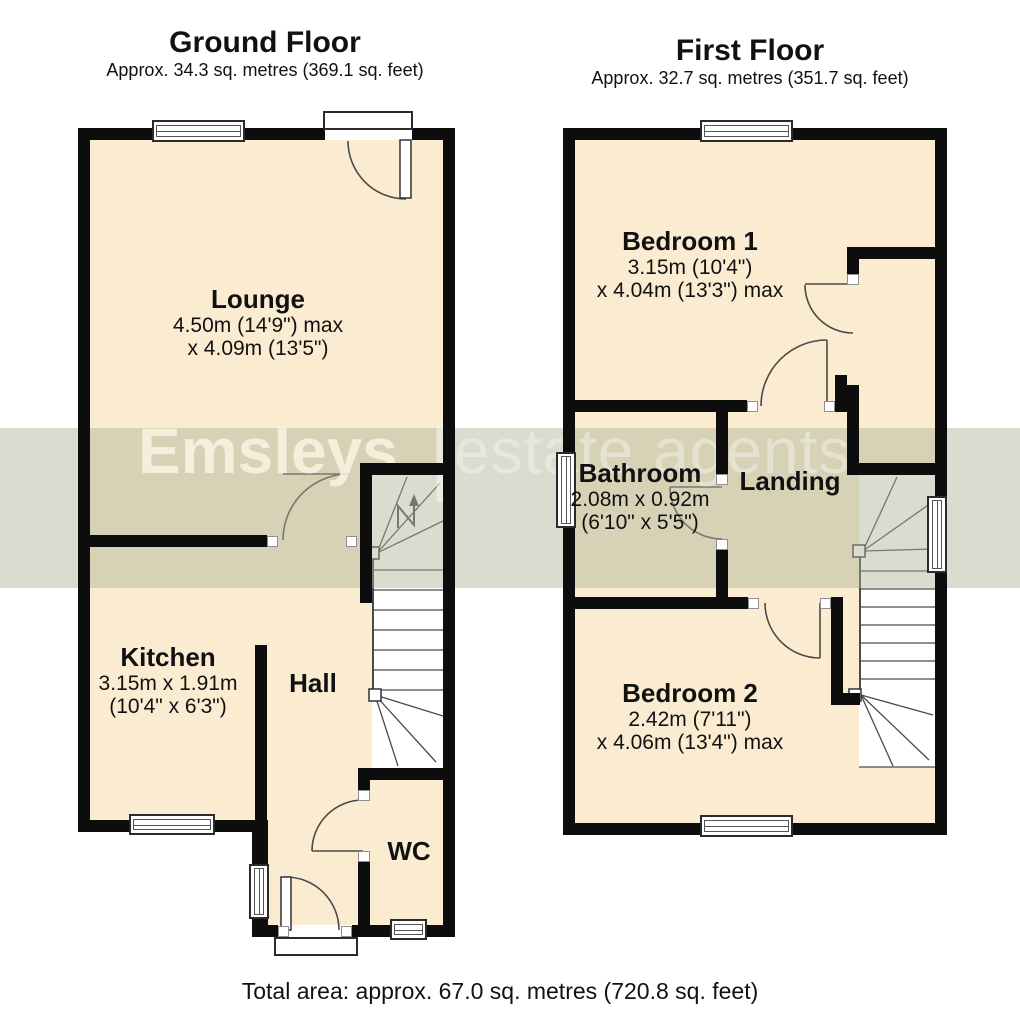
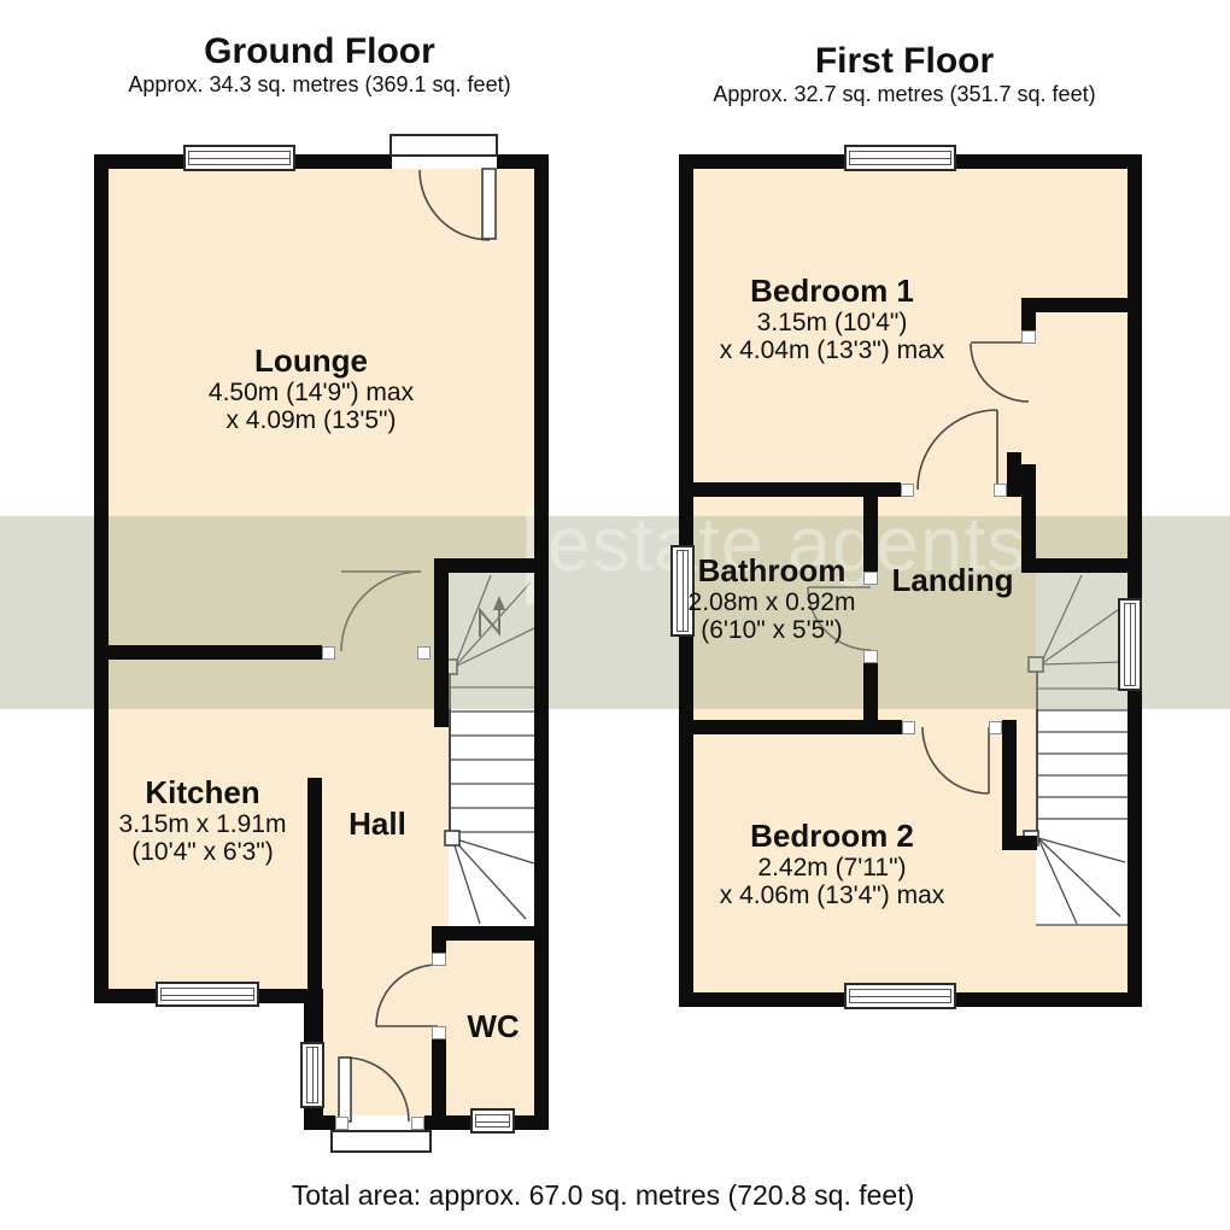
  Ground Floor
  Approx. 34.3 sq. metres (369.1 sq. feet)
  First Floor
  Approx. 32.7 sq. metres (351.7 sq. feet)
- Emsleys
  |
  estate agents
  Lounge
  4.50m (14'9") max
  x 4.09m (13'5")
  Kitchen
  3.15m x 1.91m
  (10'4" x 6'3")
  Hall
  WC
  Bedroom 1
  3.15m (10'4")
  x 4.04m (13'3") max
  Bathroom
  2.08m x 0.92m
  (6'10" x 5'5")
  Landing
  Bedroom 2
  2.42m (7'11")
  x 4.06m (13'4") max
  Total area: approx. 67.0 sq. metres (720.8 sq. feet)
